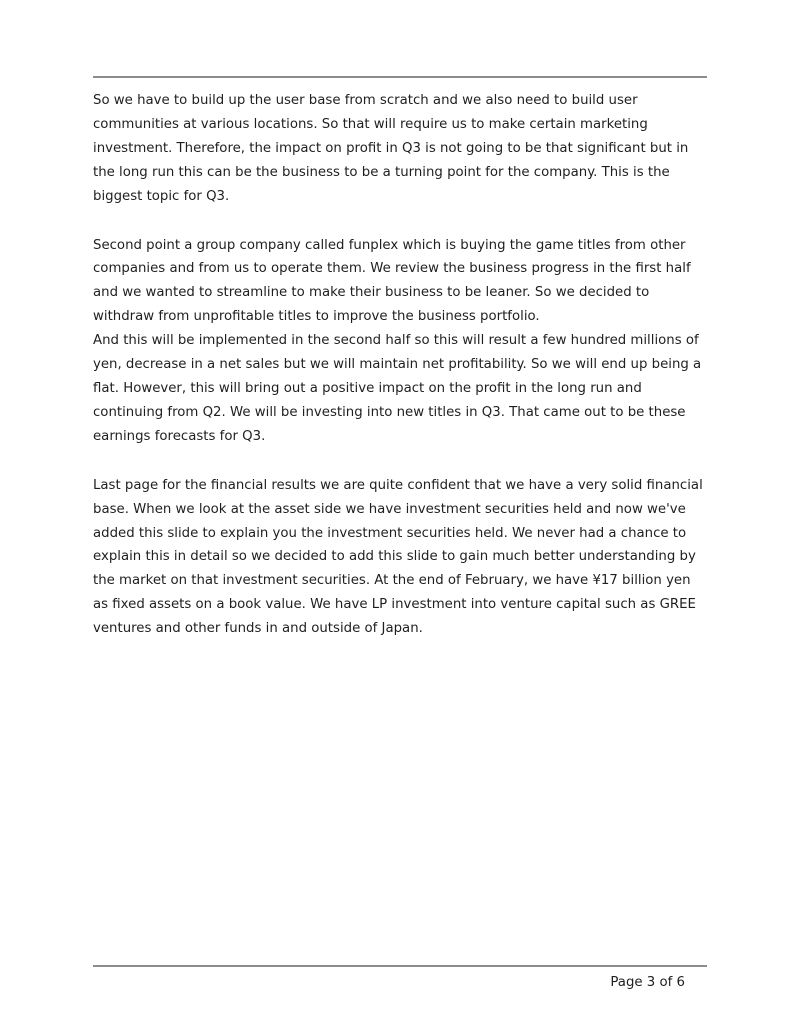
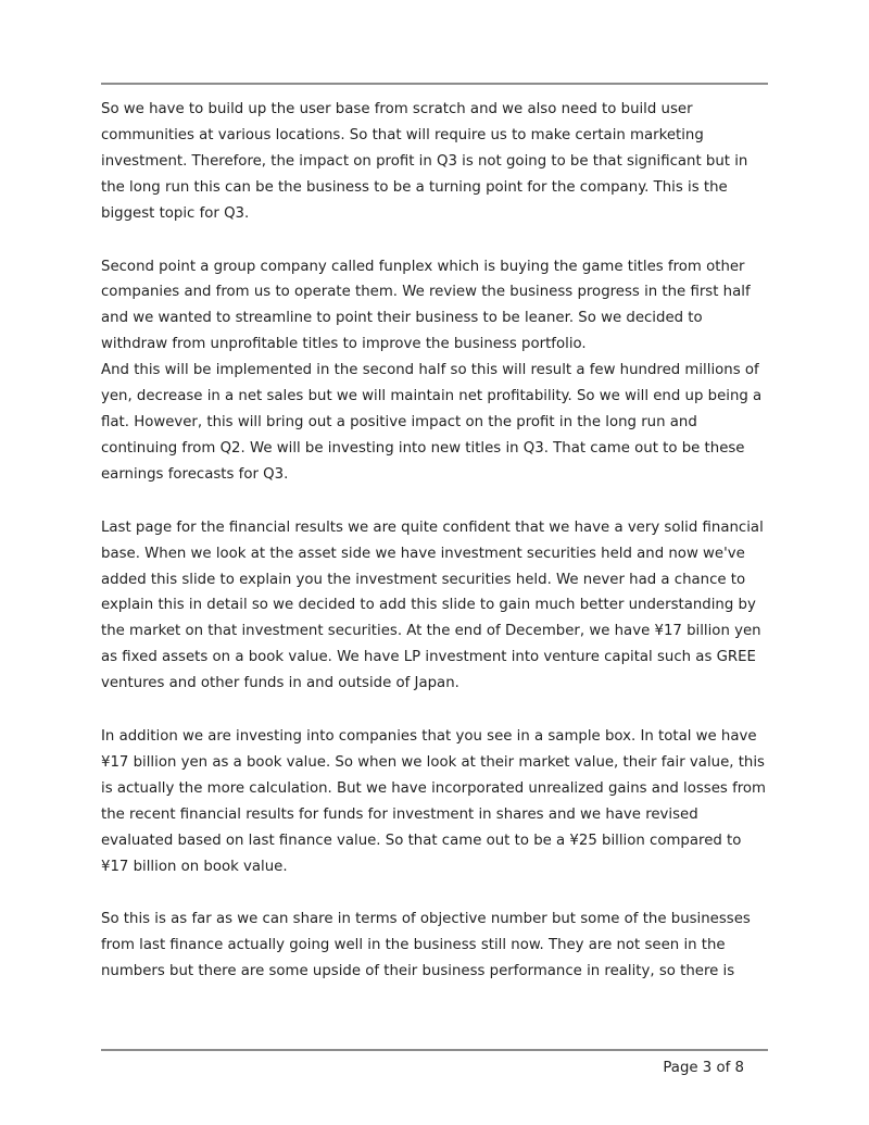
  So we have to build up the user base from scratch and we also need to build user communities at various locations. So that will require us to make certain marketing investment. Therefore, the impact on profit in Q3 is not going to be that significant but in the long run this can be the business to be a turning point for the company. This is the biggest topic for Q3.
- Second point a group company called funplex which is buying the game titles from other companies and from us to operate them. We review the business progress in the first half and we wanted to streamline to make their business to be leaner. So we decided to withdraw from unprofitable titles to improve the business portfolio.
+ Second point a group company called funplex which is buying the game titles from other companies and from us to operate them. We review the business progress in the first half and we wanted to streamline to point their business to be leaner. So we decided to withdraw from unprofitable titles to improve the business portfolio.
  And this will be implemented in the second half so this will result a few hundred millions of yen, decrease in a net sales but we will maintain net profitability. So we will end up being a flat. However, this will bring out a positive impact on the profit in the long run and continuing from Q2. We will be investing into new titles in Q3. That came out to be these earnings forecasts for Q3.
- Last page for the financial results we are quite confident that we have a very solid financial base. When we look at the asset side we have investment securities held and now we've added this slide to explain you the investment securities held. We never had a chance to explain this in detail so we decided to add this slide to gain much better understanding by the market on that investment securities. At the end of February, we have ¥17 billion yen as fixed assets on a book value. We have LP investment into venture capital such as GREE ventures and other funds in and outside of Japan.
+ Last page for the financial results we are quite confident that we have a very solid financial base. When we look at the asset side we have investment securities held and now we've added this slide to explain you the investment securities held. We never had a chance to explain this in detail so we decided to add this slide to gain much better understanding by the market on that investment securities. At the end of December, we have ¥17 billion yen as fixed assets on a book value. We have LP investment into venture capital such as GREE ventures and other funds in and outside of Japan.
+ In addition we are investing into companies that you see in a sample box. In total we have ¥17 billion yen as a book value. So when we look at their market value, their fair value, this is actually the more calculation. But we have incorporated unrealized gains and losses from the recent financial results for funds for investment in shares and we have revised evaluated based on last finance value. So that came out to be a ¥25 billion compared to ¥17 billion on book value.
+ So this is as far as we can share in terms of objective number but some of the businesses from last finance actually going well in the business still now. They are not seen in the numbers but there are some upside of their business performance in reality, so there is
- Page 3 of 6
+ Page 3 of 8
